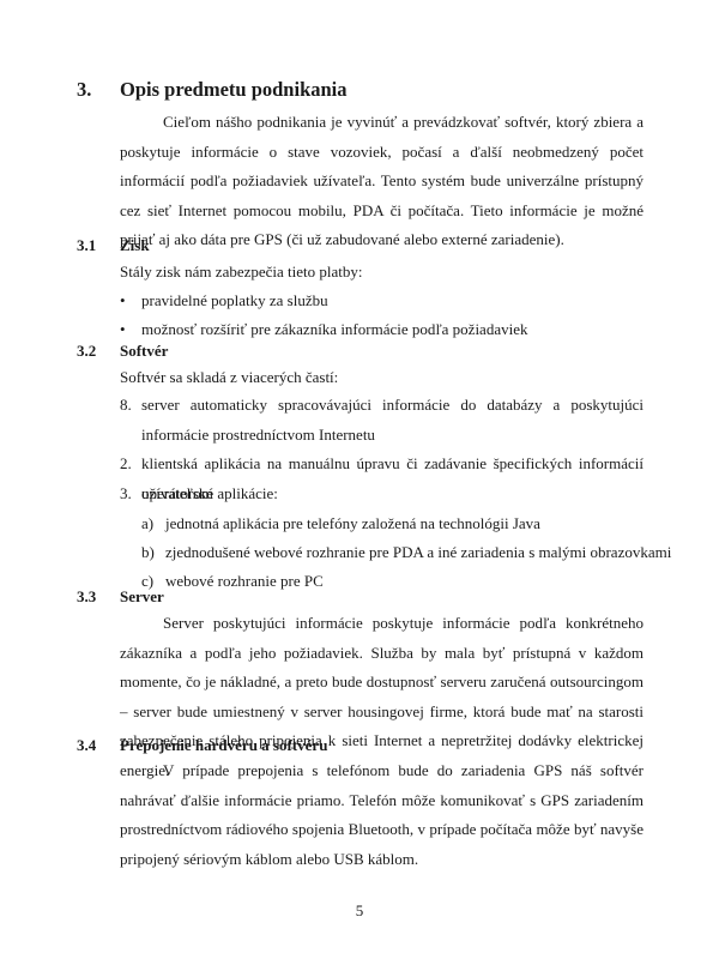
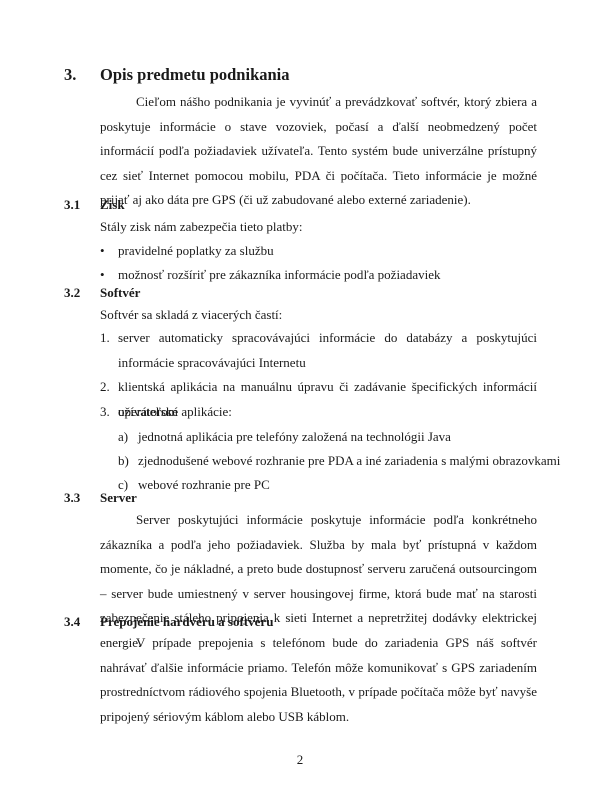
  3.
  Opis predmetu podnikania
  Cieľom nášho podnikania je vyvinúť a prevádzkovať softvér, ktorý zbiera a poskytuje informácie o stave vozoviek, počasí a ďalší neobmedzený počet informácií podľa požiadaviek užívateľa. Tento systém bude univerzálne prístupný cez sieť Internet pomocou mobilu, PDA či počítača. Tieto informácie je možné prijať aj ako dáta pre GPS (či už zabudované alebo externé zariadenie).
  3.1
  Zisk
  Stály zisk nám zabezpečia tieto platby:
  •
  pravidelné poplatky za službu
  •
  možnosť rozšíriť pre zákazníka informácie podľa požiadaviek
  3.2
  Softvér
  Softvér sa skladá z viacerých častí:
- 8.
+ 1.
- server automaticky spracovávajúci informácie do databázy a poskytujúci informácie prostredníctvom Internetu
+ server automaticky spracovávajúci informácie do databázy a poskytujúci informácie spracovávajúci Internetu
  2.
  klientská aplikácia na manuálnu úpravu či zadávanie špecifických informácií operátorom
  3.
  užívateľské aplikácie:
  a)
  jednotná aplikácia pre telefóny založená na technológii Java
  b)
  zjednodušené webové rozhranie pre PDA a iné zariadenia s malými obrazovkami
  c)
  webové rozhranie pre PC
  3.3
  Server
  Server poskytujúci informácie poskytuje informácie podľa konkrétneho zákazníka a podľa jeho požiadaviek. Služba by mala byť prístupná v každom momente, čo je nákladné, a preto bude dostupnosť serveru zaručená outsourcingom – server bude umiestnený v server housingovej firme, ktorá bude mať na starosti zabezpečenie stáleho pripojenia k sieti Internet a nepretržitej dodávky elektrickej energie.
  3.4
  Prepojenie hardvéru a softvéru
  V prípade prepojenia s telefónom bude do zariadenia GPS náš softvér nahrávať ďalšie informácie priamo. Telefón môže komunikovať s GPS zariadením prostredníctvom rádiového spojenia Bluetooth, v prípade počítača môže byť navyše pripojený sériovým káblom alebo USB káblom.
- 5
+ 2
